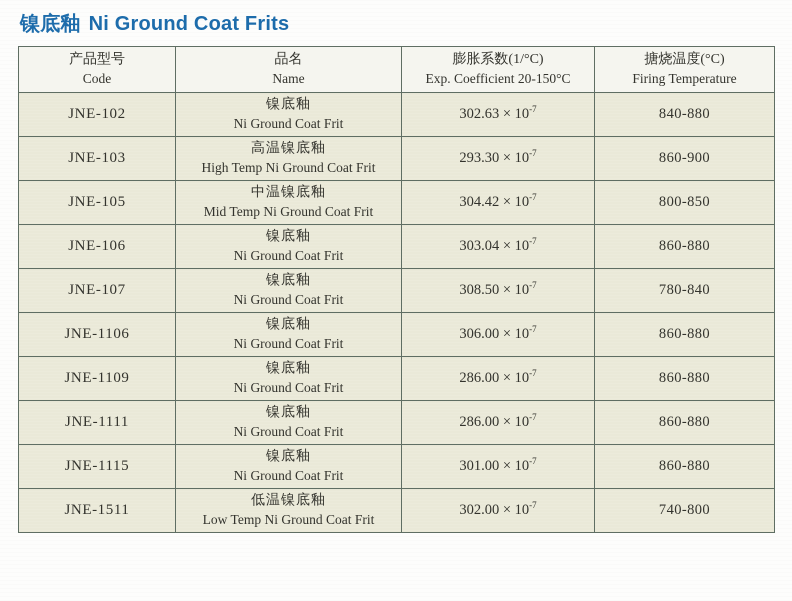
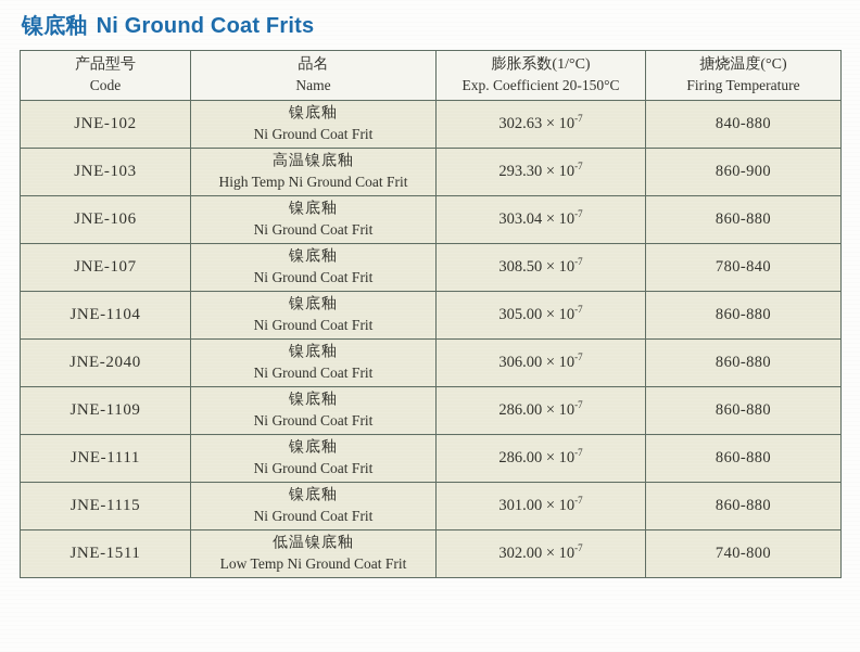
  镍底釉 Ni Ground Coat Frits
  产品型号 Code	品名 Name	膨胀系数(1/°C) Exp. Coefficient 20-150°C	搪烧温度(°C) Firing Temperature
  JNE-102	镍底釉 Ni Ground Coat Frit	302.63 × 10-7	840-880
  JNE-103	高温镍底釉 High Temp Ni Ground Coat Frit	293.30 × 10-7	860-900
- JNE-105	中温镍底釉 Mid Temp Ni Ground Coat Frit	304.42 × 10-7	800-850
  JNE-106	镍底釉 Ni Ground Coat Frit	303.04 × 10-7	860-880
  JNE-107	镍底釉 Ni Ground Coat Frit	308.50 × 10-7	780-840
+ JNE-1104	镍底釉 Ni Ground Coat Frit	305.00 × 10-7	860-880
- JNE-1106	镍底釉 Ni Ground Coat Frit	306.00 × 10-7	860-880
+ JNE-2040	镍底釉 Ni Ground Coat Frit	306.00 × 10-7	860-880
  JNE-1109	镍底釉 Ni Ground Coat Frit	286.00 × 10-7	860-880
  JNE-1111	镍底釉 Ni Ground Coat Frit	286.00 × 10-7	860-880
  JNE-1115	镍底釉 Ni Ground Coat Frit	301.00 × 10-7	860-880
  JNE-1511	低温镍底釉 Low Temp Ni Ground Coat Frit	302.00 × 10-7	740-800
